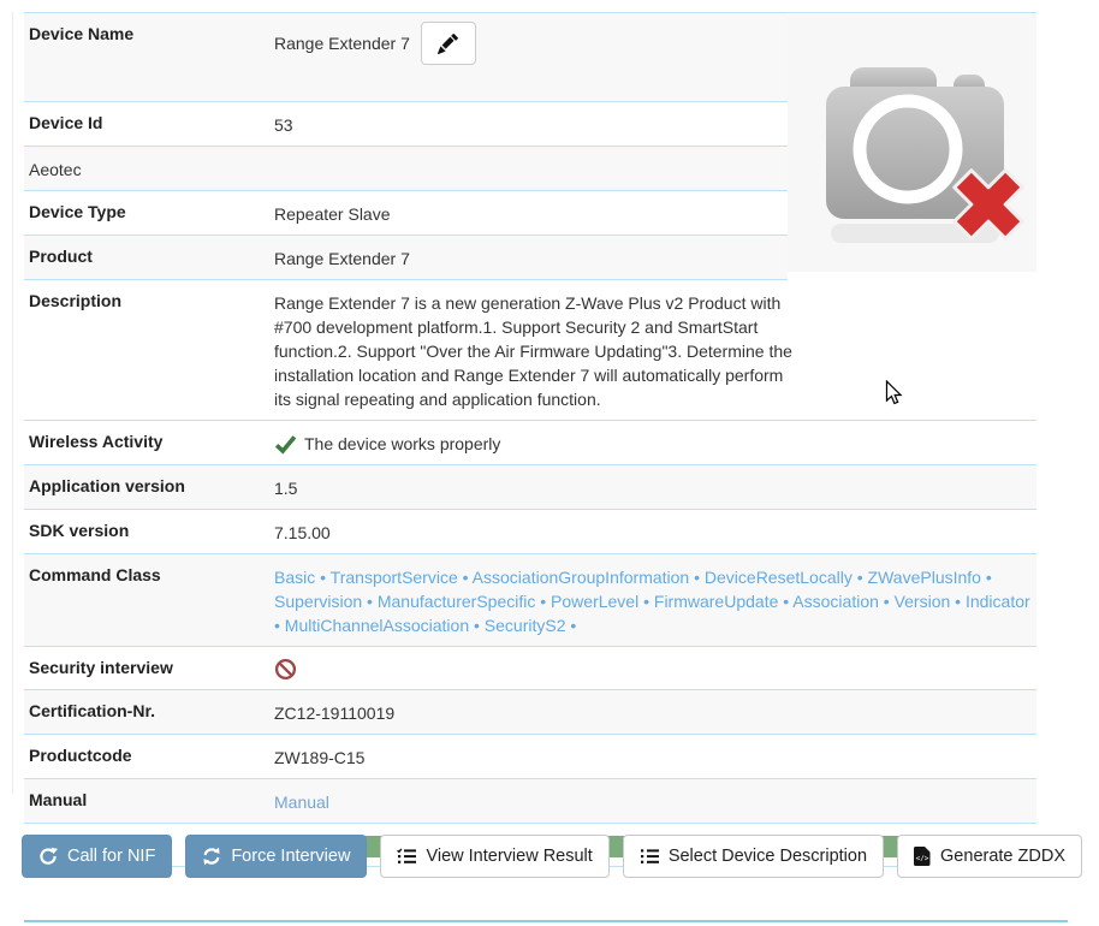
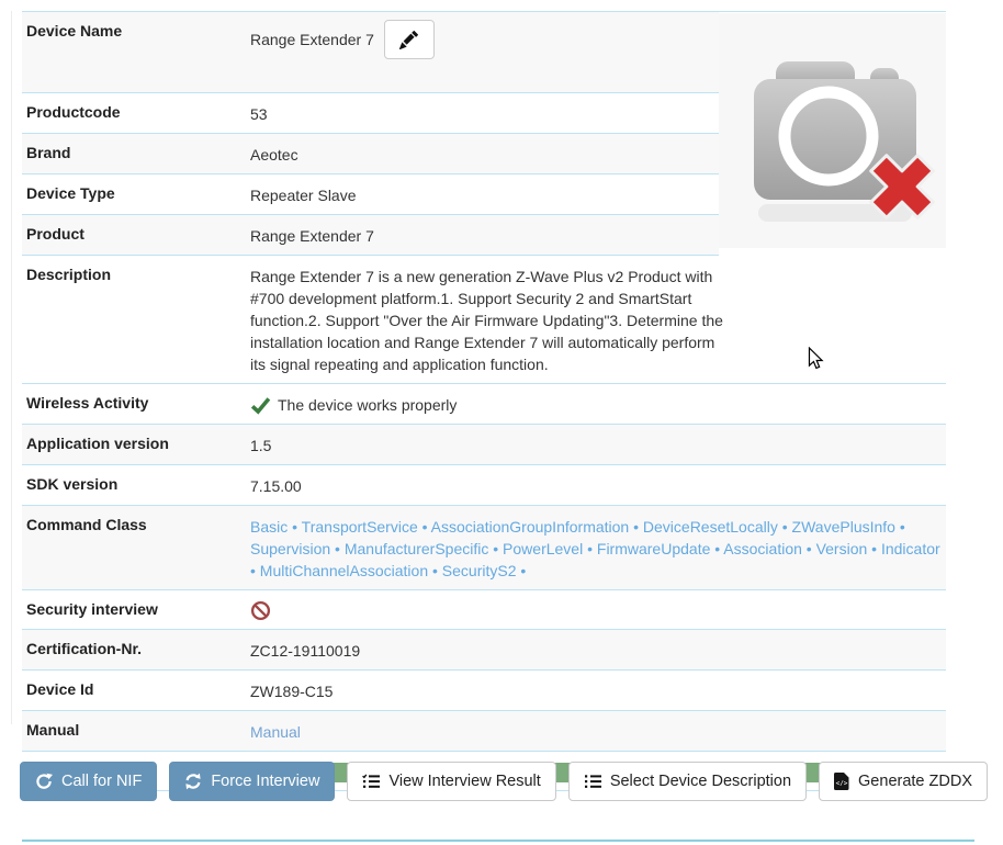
  Device Name
  Range Extender 7
- Device Id
+ Productcode
  53
+ Brand
  Aeotec
  Device Type
  Repeater Slave
  Product
  Range Extender 7
  Description
  Range Extender 7 is a new generation Z-Wave Plus v2 Product with #700 development platform.1. Support Security 2 and SmartStart function.2. Support "Over the Air Firmware Updating"3. Determine the installation location and Range Extender 7 will automatically perform its signal repeating and application function.
  Wireless Activity
  The device works properly
  Application version
  1.5
  SDK version
  7.15.00
  Command Class
  Basic • TransportService • AssociationGroupInformation • DeviceResetLocally • ZWavePlusInfo • Supervision • ManufacturerSpecific • PowerLevel • FirmwareUpdate • Association • Version • Indicator • MultiChannelAssociation • SecurityS2 •
  Security interview
  Certification-Nr.
  ZC12-19110019
- Productcode
+ Device Id
  ZW189-C15
  Manual
  Manual
  Call for NIF
  Force Interview
  View Interview Result
  Select Device Description
  Generate ZDDX
